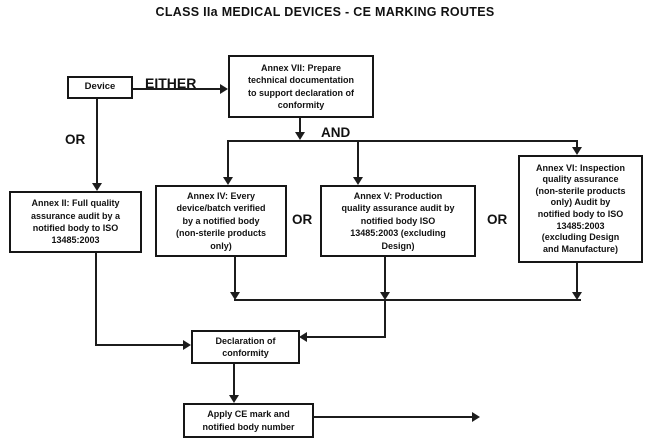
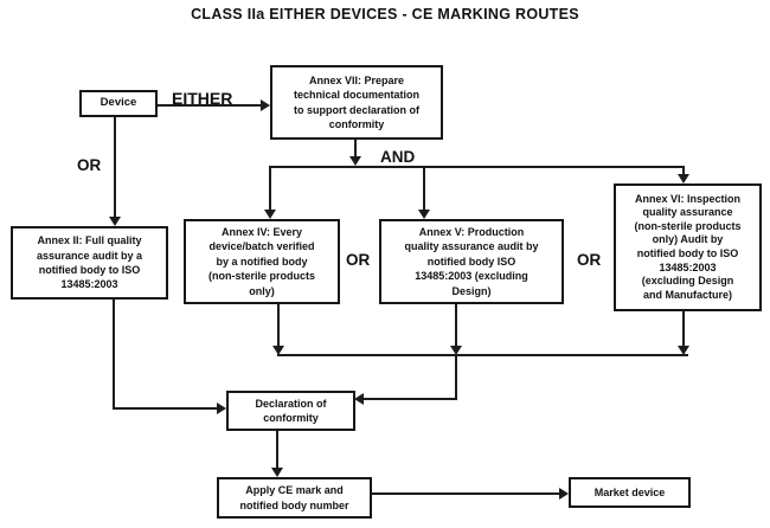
- CLASS IIa MEDICAL DEVICES - CE MARKING ROUTES
+ CLASS IIa EITHER DEVICES - CE MARKING ROUTES
  Device
  Annex VII: Prepare
  technical documentation
  to support declaration of
  conformity
  Annex II: Full quality
  assurance audit by a
  notified body to ISO
  13485:2003
  Annex IV: Every
  device/batch verified
  by a notified body
  (non-sterile products
  only)
  Annex V: Production
  quality assurance audit by
  notified body ISO
  13485:2003 (excluding
  Design)
  Annex VI: Inspection
  quality assurance
  (non-sterile products
  only) Audit by
  notified body to ISO
  13485:2003
  (excluding Design
  and Manufacture)
  Declaration of
  conformity
  Apply CE mark and
  notified body number
+ Market device
  EITHER
  OR
  AND
  OR
  OR
